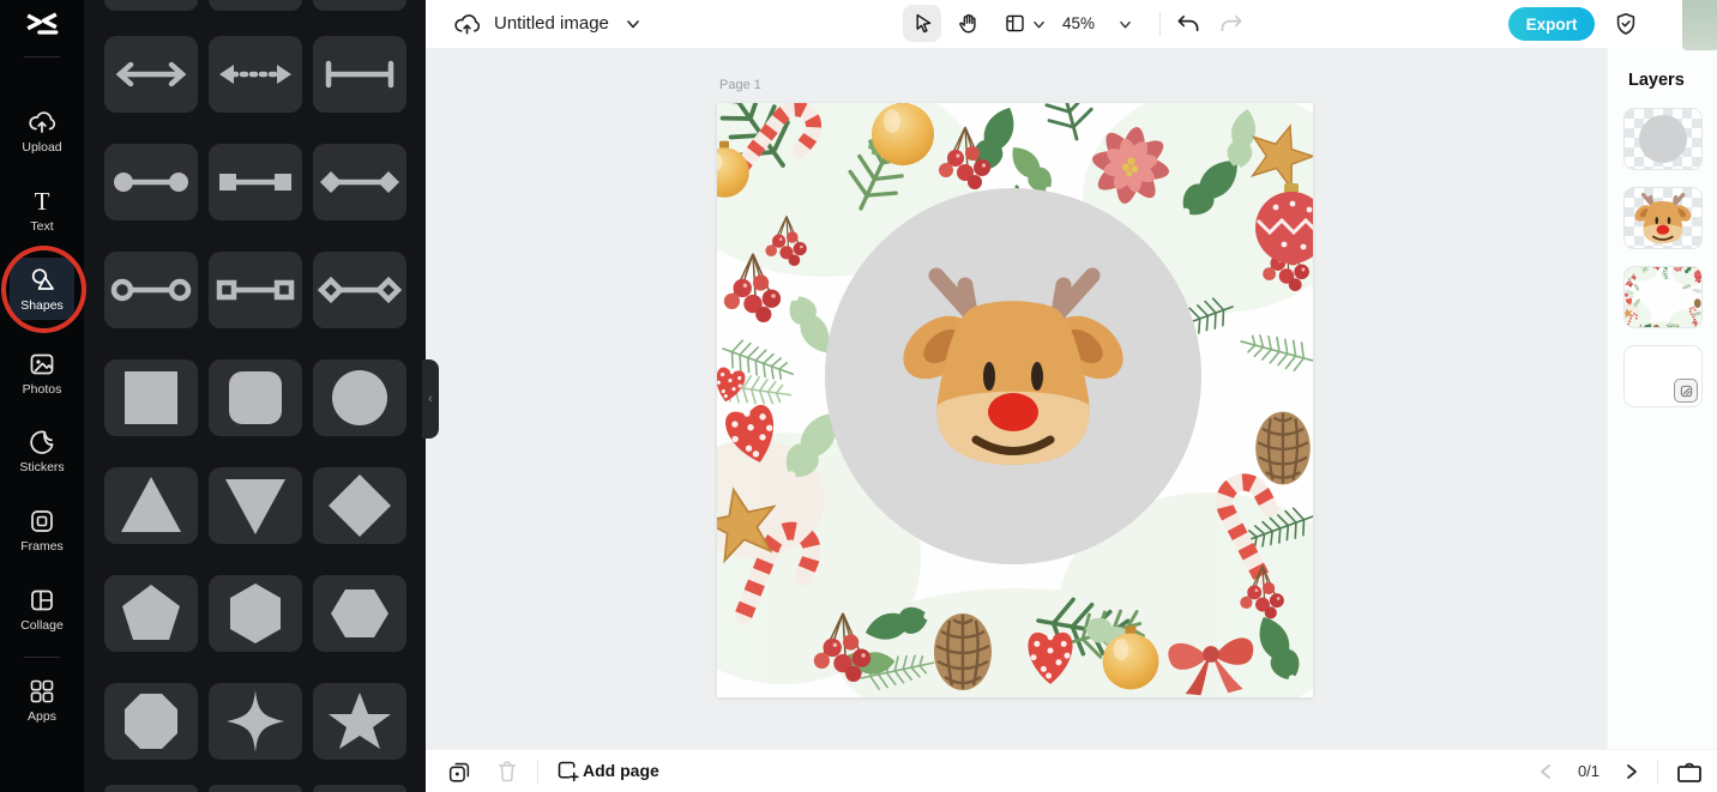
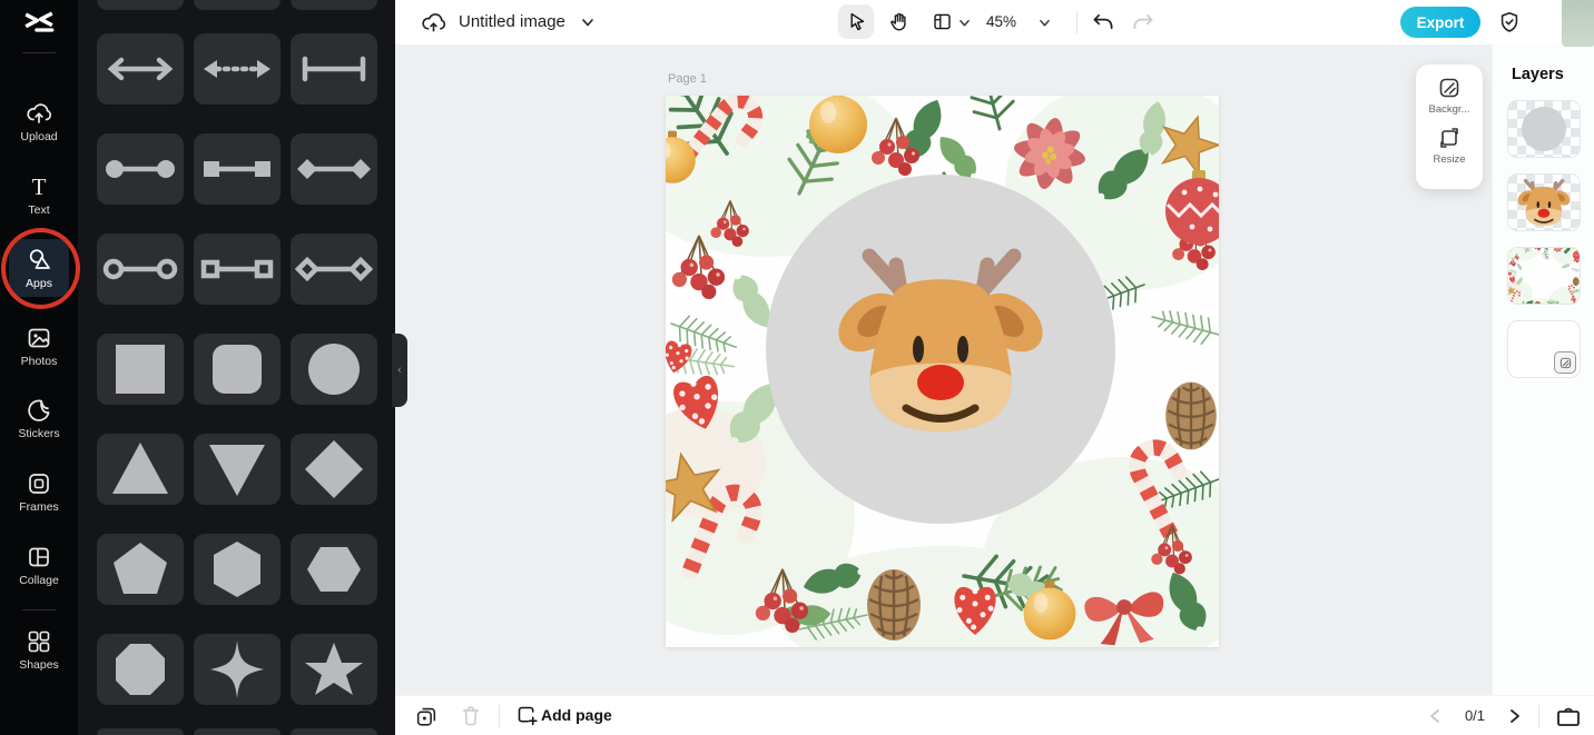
  Upload
  T
  Text
- Shapes
+ Apps
  Photos
  Stickers
  Frames
  Collage
- Apps
+ Shapes
  ‹
  Untitled image
  45%
  Export
  Page 1
+ Backgr...
+ Resize
  Layers
  Add page
  0/1
